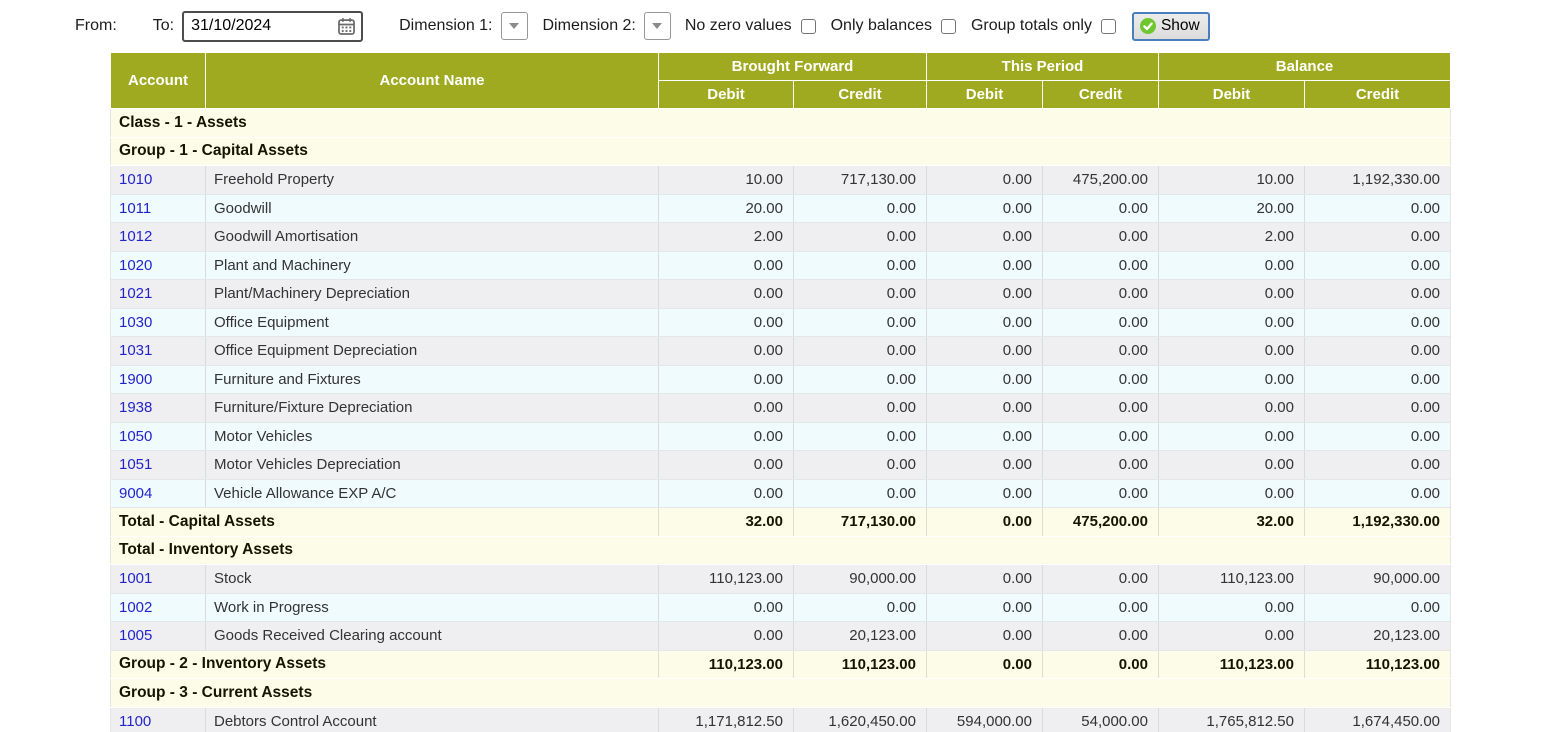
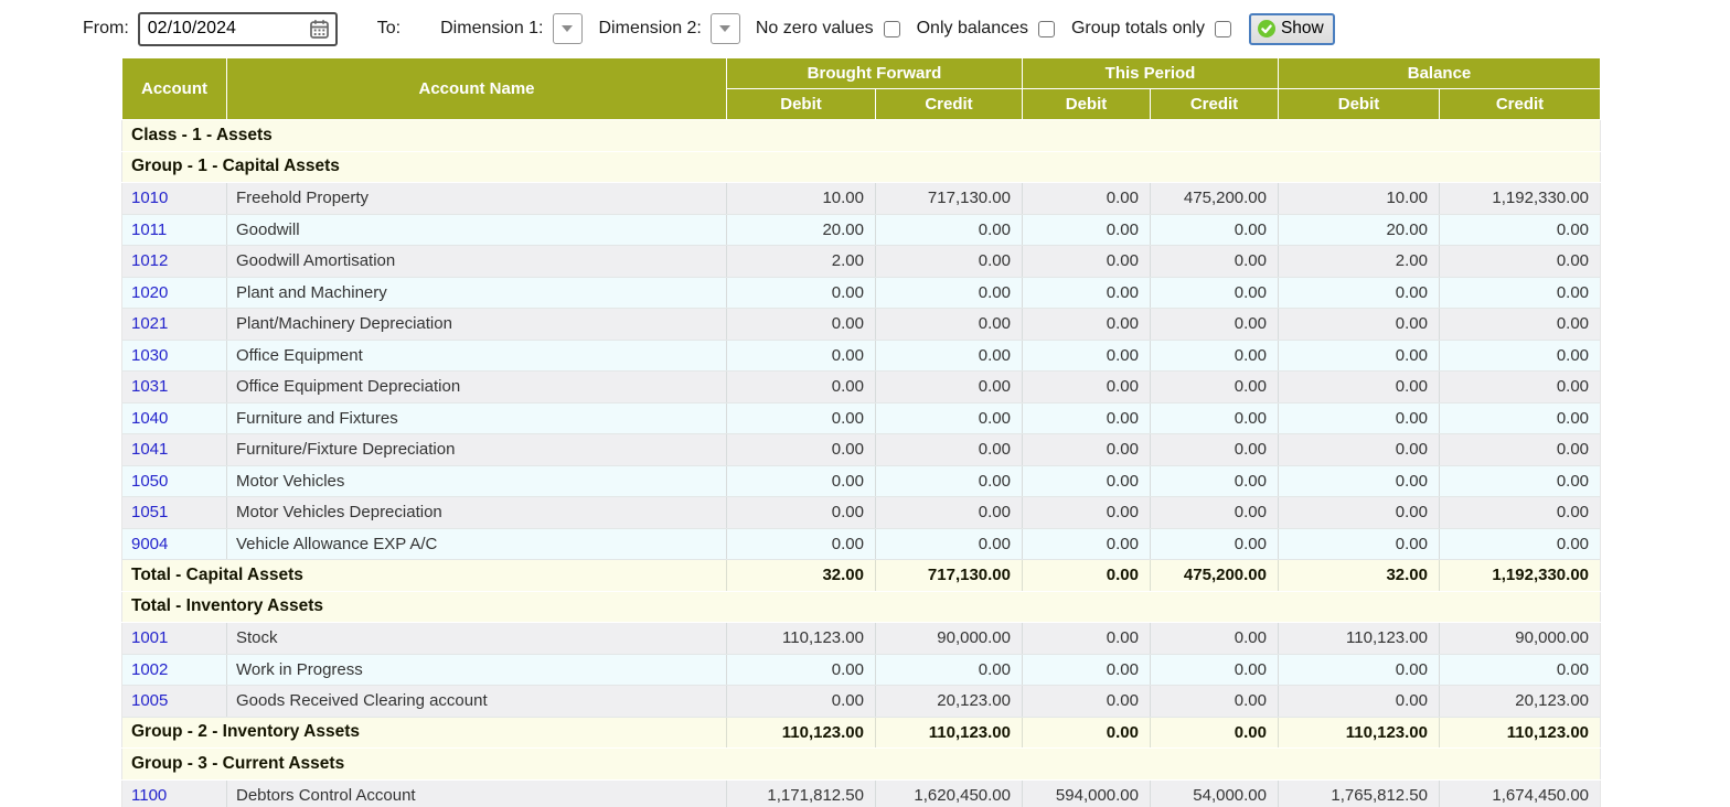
  From:
+ 02/10/2024
  To:
- 31/10/2024
  Dimension 1:
  Dimension 2:
  No zero values
  Only balances
  Group totals only
  Show
  Account	Account Name	Brought Forward	This Period	Balance
  Debit	Credit	Debit	Credit	Debit	Credit
  Class - 1 - Assets
  Group - 1 - Capital Assets
  1010	Freehold Property	10.00	717,130.00	0.00	475,200.00	10.00	1,192,330.00
  1011	Goodwill	20.00	0.00	0.00	0.00	20.00	0.00
  1012	Goodwill Amortisation	2.00	0.00	0.00	0.00	2.00	0.00
  1020	Plant and Machinery	0.00	0.00	0.00	0.00	0.00	0.00
  1021	Plant/Machinery Depreciation	0.00	0.00	0.00	0.00	0.00	0.00
  1030	Office Equipment	0.00	0.00	0.00	0.00	0.00	0.00
  1031	Office Equipment Depreciation	0.00	0.00	0.00	0.00	0.00	0.00
- 1900	Furniture and Fixtures	0.00	0.00	0.00	0.00	0.00	0.00
+ 1040	Furniture and Fixtures	0.00	0.00	0.00	0.00	0.00	0.00
- 1938	Furniture/Fixture Depreciation	0.00	0.00	0.00	0.00	0.00	0.00
+ 1041	Furniture/Fixture Depreciation	0.00	0.00	0.00	0.00	0.00	0.00
  1050	Motor Vehicles	0.00	0.00	0.00	0.00	0.00	0.00
  1051	Motor Vehicles Depreciation	0.00	0.00	0.00	0.00	0.00	0.00
  9004	Vehicle Allowance EXP A/C	0.00	0.00	0.00	0.00	0.00	0.00
  Total - Capital Assets	32.00	717,130.00	0.00	475,200.00	32.00	1,192,330.00
  Total - Inventory Assets
  1001	Stock	110,123.00	90,000.00	0.00	0.00	110,123.00	90,000.00
  1002	Work in Progress	0.00	0.00	0.00	0.00	0.00	0.00
  1005	Goods Received Clearing account	0.00	20,123.00	0.00	0.00	0.00	20,123.00
  Group - 2 - Inventory Assets	110,123.00	110,123.00	0.00	0.00	110,123.00	110,123.00
  Group - 3 - Current Assets
  1100	Debtors Control Account	1,171,812.50	1,620,450.00	594,000.00	54,000.00	1,765,812.50	1,674,450.00
